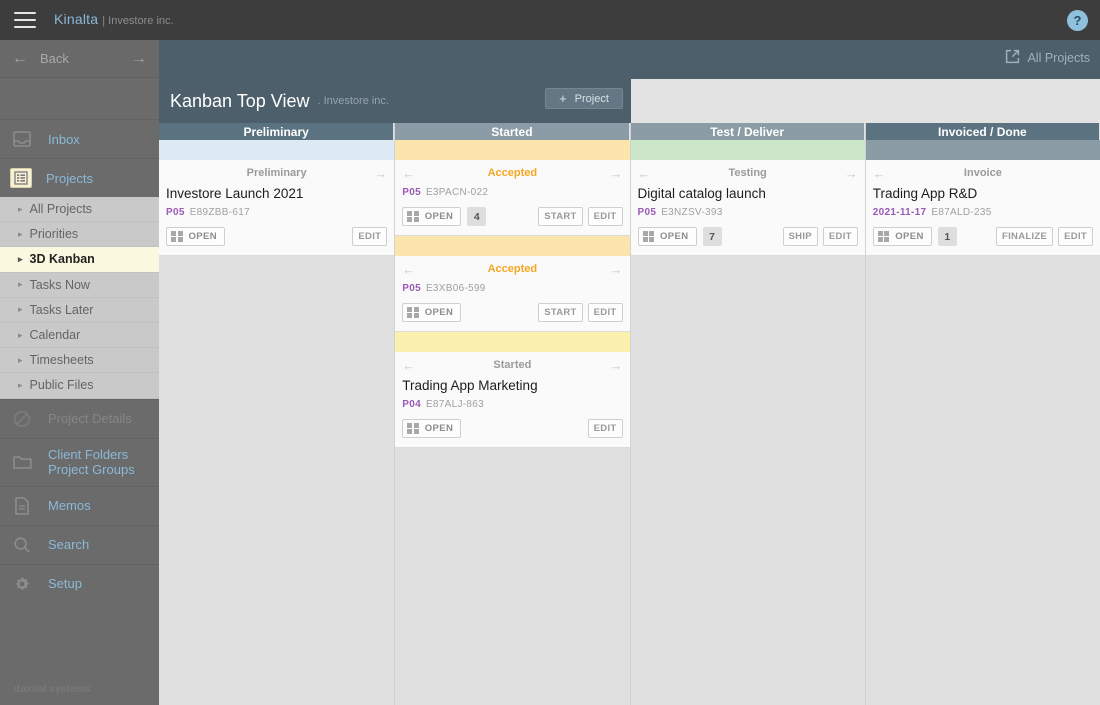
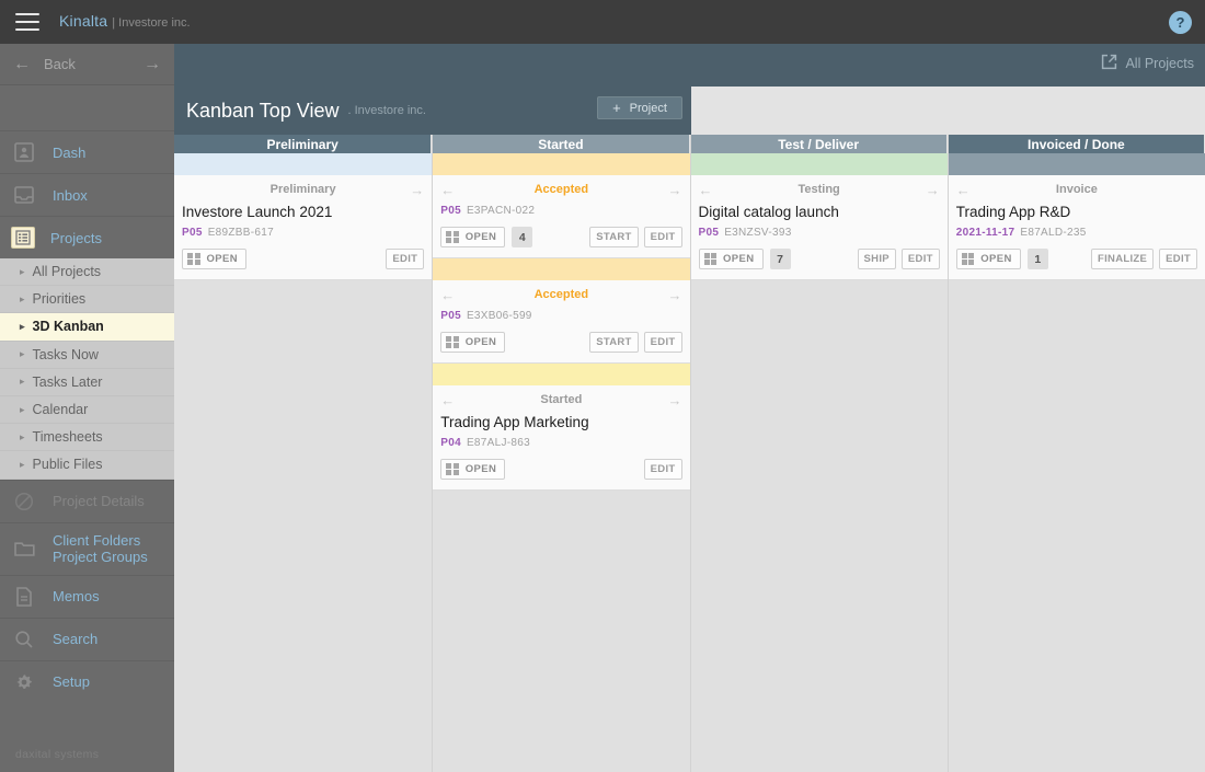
  Kinalta | Investore inc.
  ?
  ←
  Back
  →
+ Dash
  Inbox
  Projects
  ▸
  All Projects
  ▸
  Priorities
  ▸
  3D Kanban
  ▸
  Tasks Now
  ▸
  Tasks Later
  ▸
  Calendar
  ▸
  Timesheets
  ▸
  Public Files
  Project Details
  Client Folders
  Project Groups
  Memos
  Search
  Setup
  All Projects
  Kanban Top View
  . Investore inc.
  +
  Project
  Preliminary
  Preliminary
  →
  Investore Launch 2021
  P05 E89ZBB-617
  OPEN
  EDIT
  Started
  ←
  Accepted
  →
  P05 E3PACN-022
  OPEN
  4
  START
  EDIT
  ←
  Accepted
  →
  P05 E3XB06-599
  OPEN
  START
  EDIT
  ←
  Started
  →
  Trading App Marketing
  P04 E87ALJ-863
  OPEN
  EDIT
  Test / Deliver
  ←
  Testing
  →
  Digital catalog launch
  P05 E3NZSV-393
  OPEN
  7
  SHIP
  EDIT
  Invoiced / Done
  ←
  Invoice
  Trading App R&D
  2021-11-17 E87ALD-235
  OPEN
  1
  FINALIZE
  EDIT
